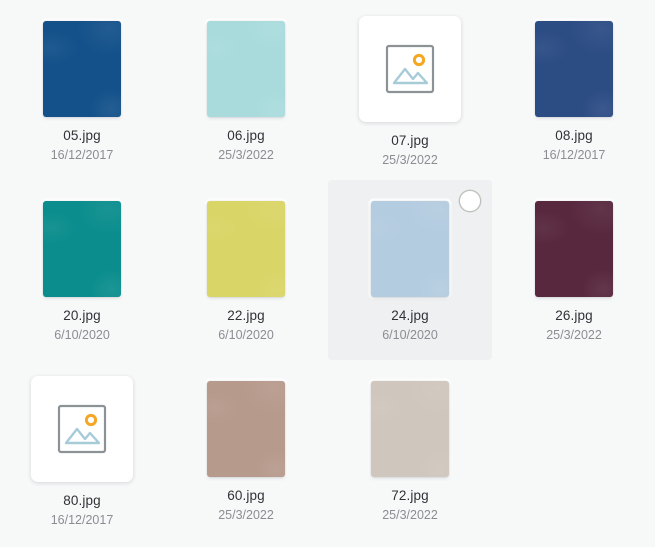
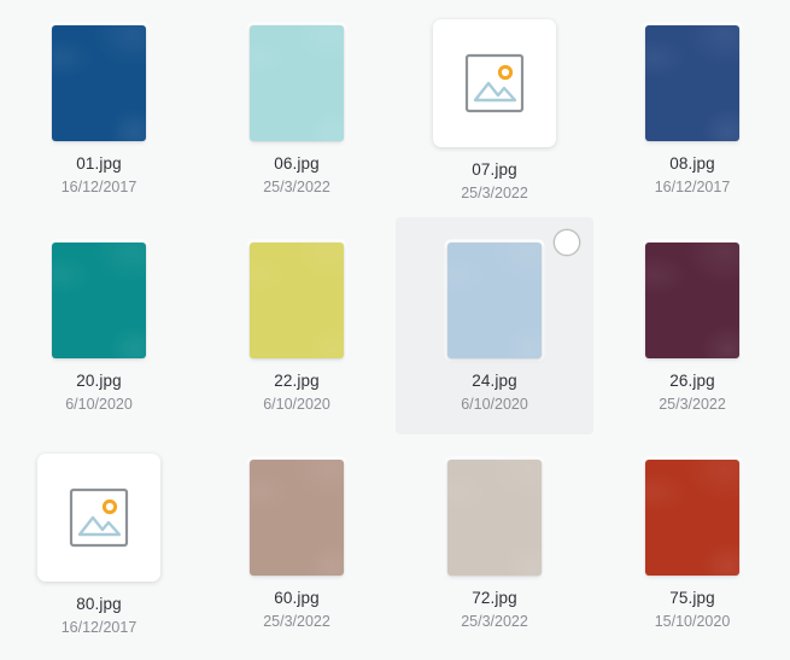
- 05.jpg
+ 01.jpg
  16/12/2017
  06.jpg
  25/3/2022
  07.jpg
  25/3/2022
  08.jpg
  16/12/2017
  20.jpg
  6/10/2020
  22.jpg
  6/10/2020
  24.jpg
  6/10/2020
  26.jpg
  25/3/2022
  80.jpg
  16/12/2017
  60.jpg
  25/3/2022
  72.jpg
  25/3/2022
+ 75.jpg
+ 15/10/2020
